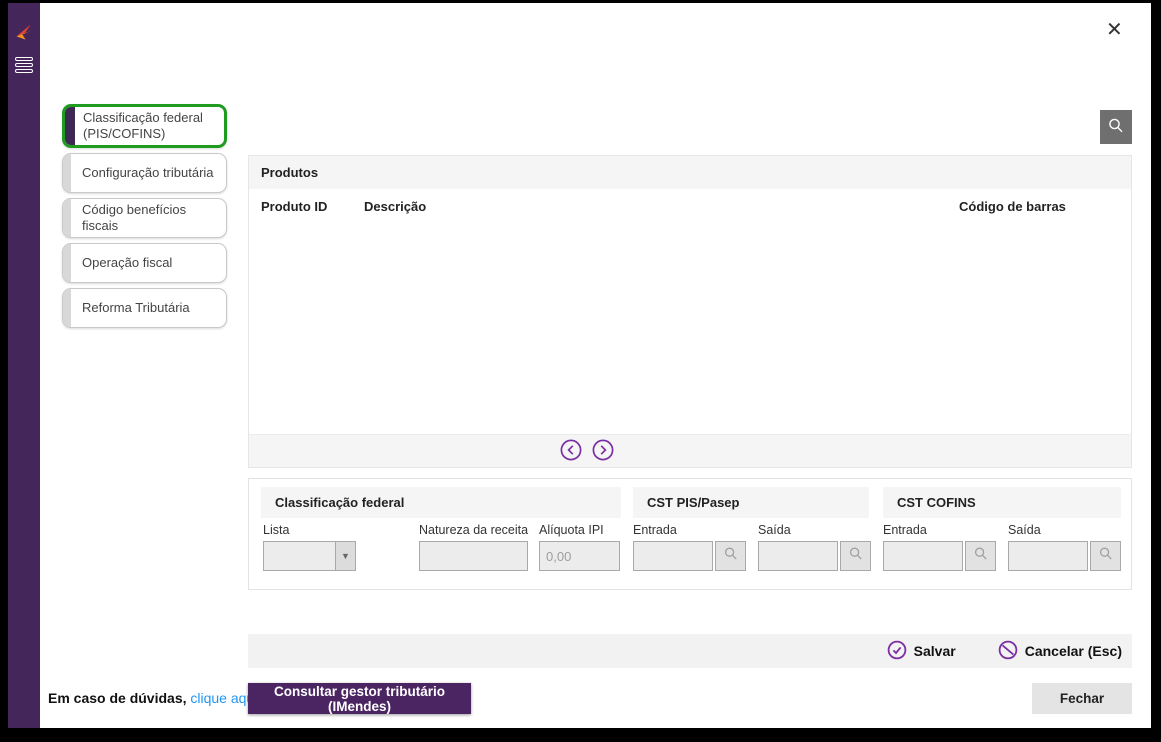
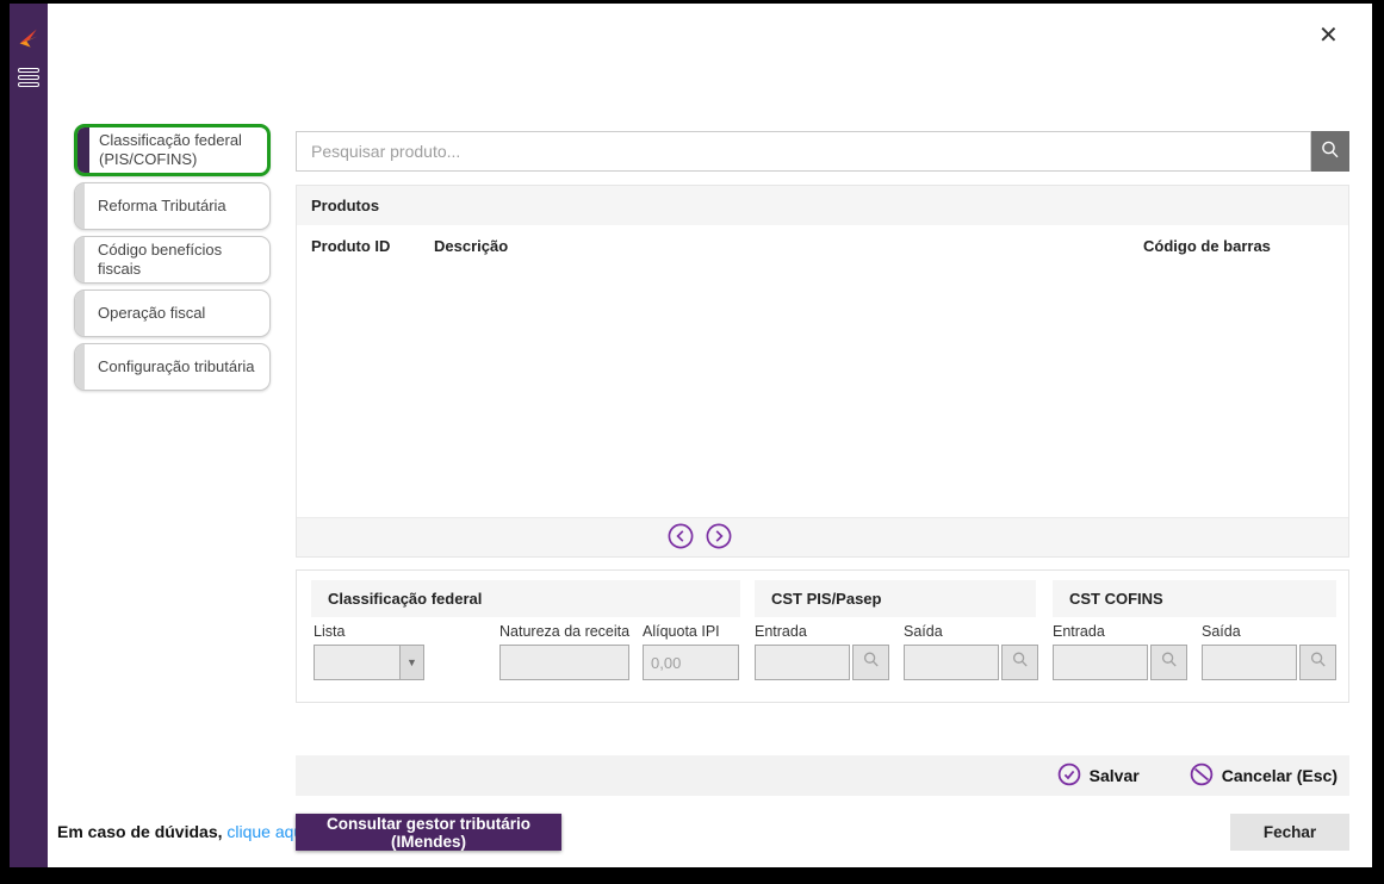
  ✕
  Classificação federal (PIS/COFINS)
- Configuração tributária
+ Reforma Tributária
  Código benefícios fiscais
  Operação fiscal
- Reforma Tributária
+ Configuração tributária
+ Pesquisar produto...
  Produtos
  Produto ID
  Descrição
  Código de barras
  Classificação federal
  CST PIS/Pasep
  CST COFINS
  Lista
  Natureza da receita
  Alíquota IPI
  Entrada
  Saída
  Entrada
  Saída
  ▼
  0,00
  Salvar
  Cancelar (Esc)
  Em caso de dúvidas, clique aq
  Consultar gestor tributário (IMendes)
  Fechar
